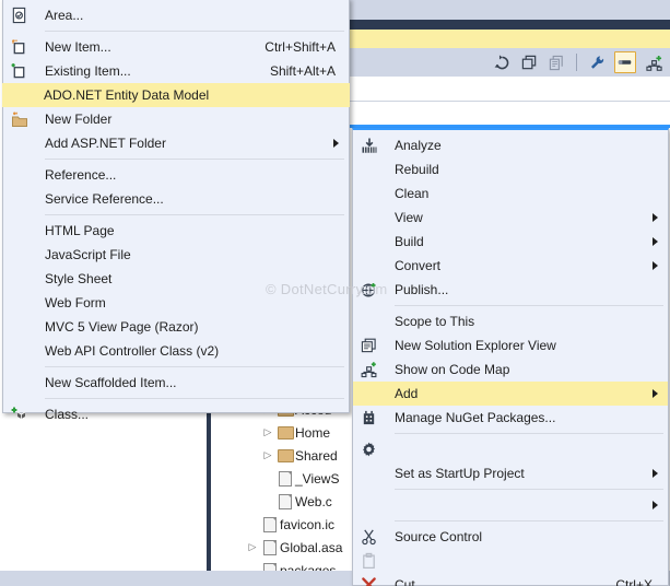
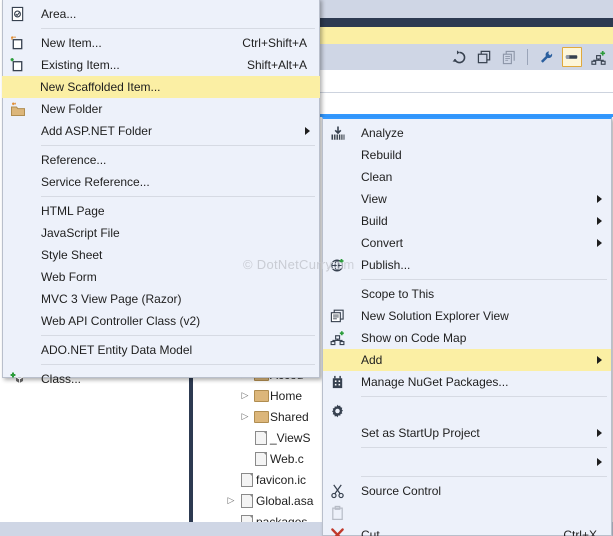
  ▷
  Home
  ▷
  Shared
  _ViewS
  Web.c
  favicon.ic
  ▷
  Global.asa
  © DotNetCurry
  .com
  Area...
  New Item...
  Ctrl+Shift+A
  Existing Item...
  Shift+Alt+A
- ADO.NET Entity Data Model
+ New Scaffolded Item...
  New Folder
  Add ASP.NET Folder
  Reference...
  Service Reference...
  HTML Page
  JavaScript File
  Style Sheet
  Web Form
- MVC 5 View Page (Razor)
+ MVC 3 View Page (Razor)
  Web API Controller Class (v2)
- New Scaffolded Item...
+ ADO.NET Entity Data Model
  Class...
  Analyze
  Rebuild
  Clean
  View
  Build
  Convert
  Publish...
  Scope to This
  New Solution Explorer View
  Show on Code Map
  Add
  Manage NuGet Packages...
  Set as StartUp Project
  Source Control
  Cut
  Ctrl+X
